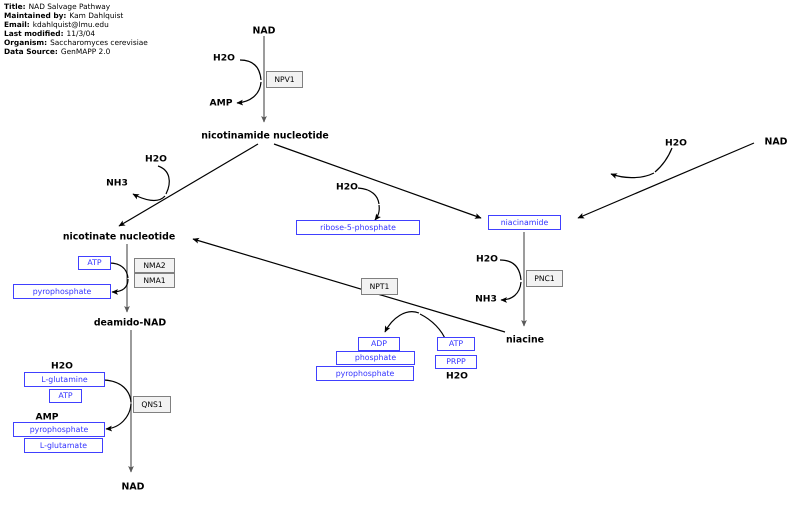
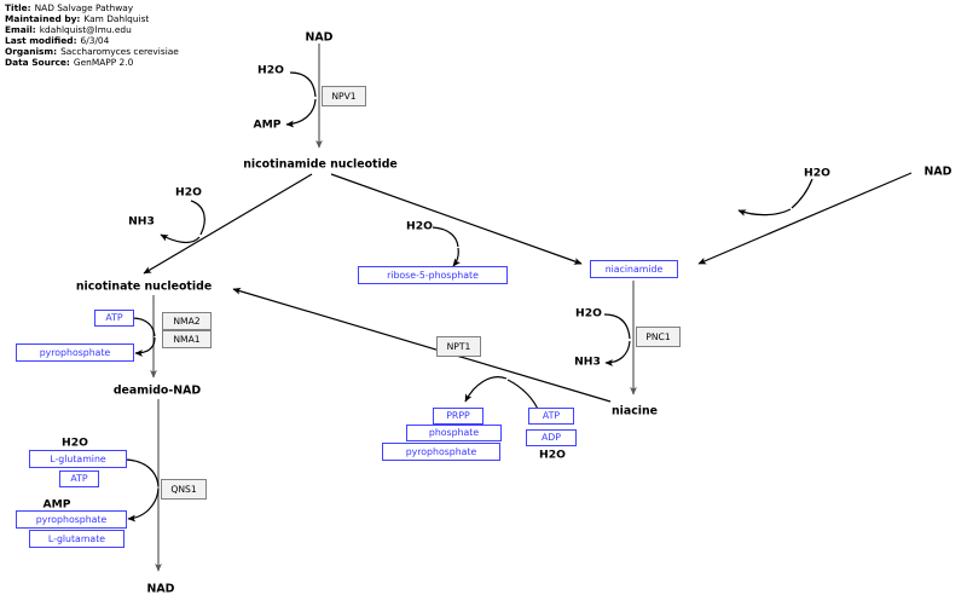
  Title: NAD Salvage Pathway
  Maintained by: Kam Dahlquist
  Email: kdahlquist@lmu.edu
- Last modified: 11/3/04
+ Last modified: 6/3/04
  Organism: Saccharomyces cerevisiae
  Data Source: GenMAPP 2.0
  NAD
  H2O
  AMP
  nicotinamide nucleotide
  H2O
  NH3
  H2O
  H2O
  NAD
  nicotinate nucleotide
  H2O
  NH3
  niacine
  deamido-NAD
  H2O
  AMP
  NAD
  H2O
  NPV1
  NMA2
  NMA1
  PNC1
  NPT1
  QNS1
  ribose-5-phosphate
  niacinamide
  ATP
  pyrophosphate
- ADP
+ PRPP
  phosphate
  pyrophosphate
  ATP
- PRPP
+ ADP
  L-glutamine
  ATP
  pyrophosphate
  L-glutamate
